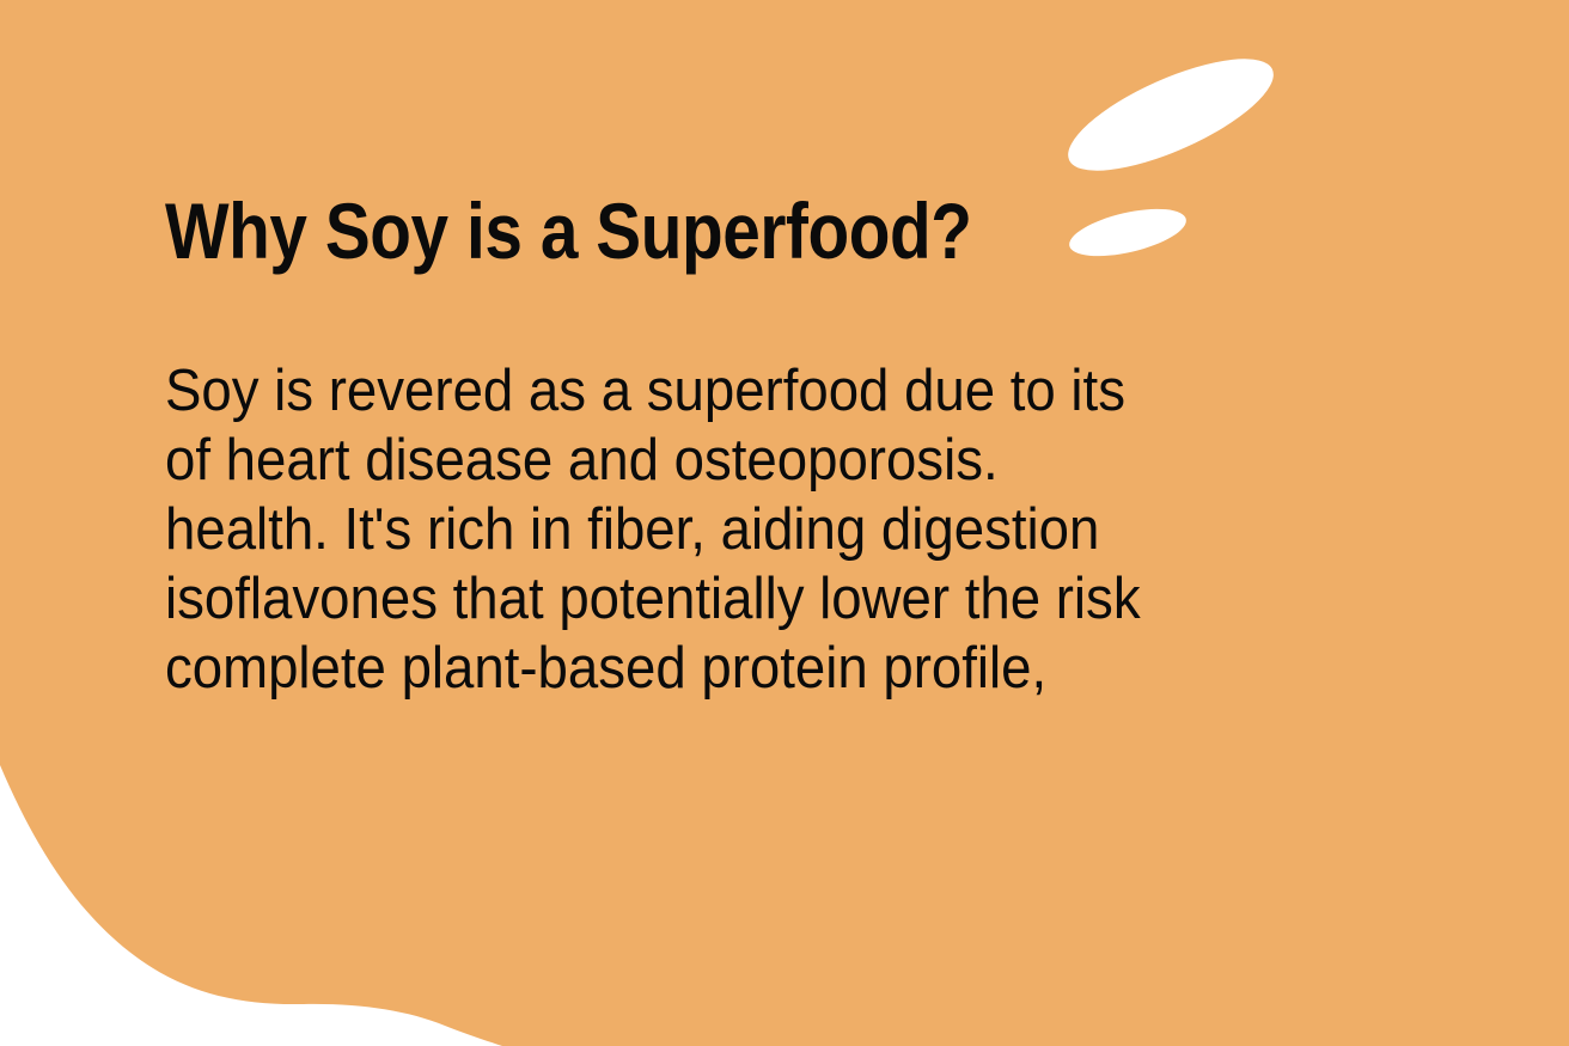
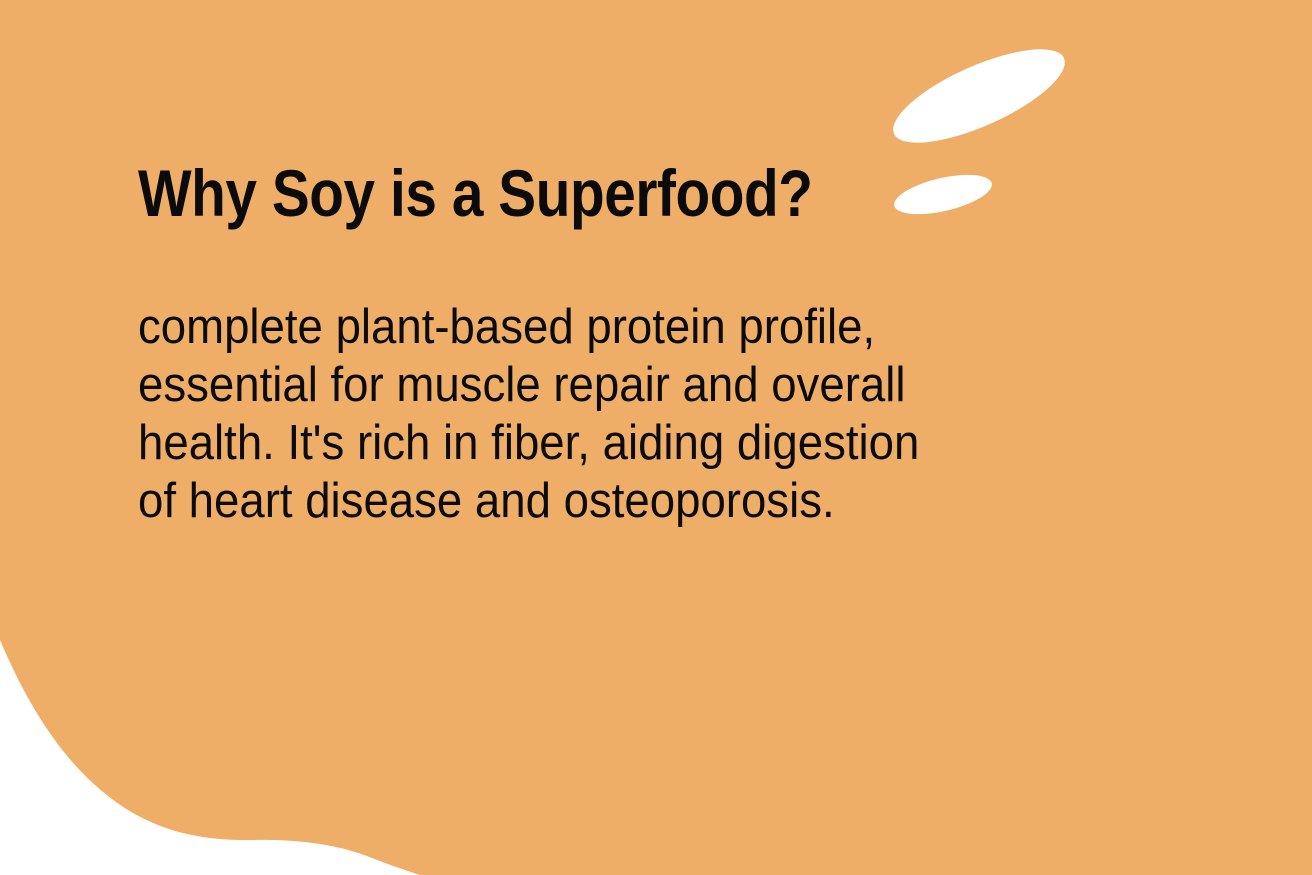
  Why Soy is a Superfood?
- Soy is revered as a superfood due to its
- of heart disease and osteoporosis.
+ complete plant-based protein profile,
+ essential for muscle repair and overall
  health. It's rich in fiber, aiding digestion
- isoflavones that potentially lower the risk
- complete plant-based protein profile,
+ of heart disease and osteoporosis.
